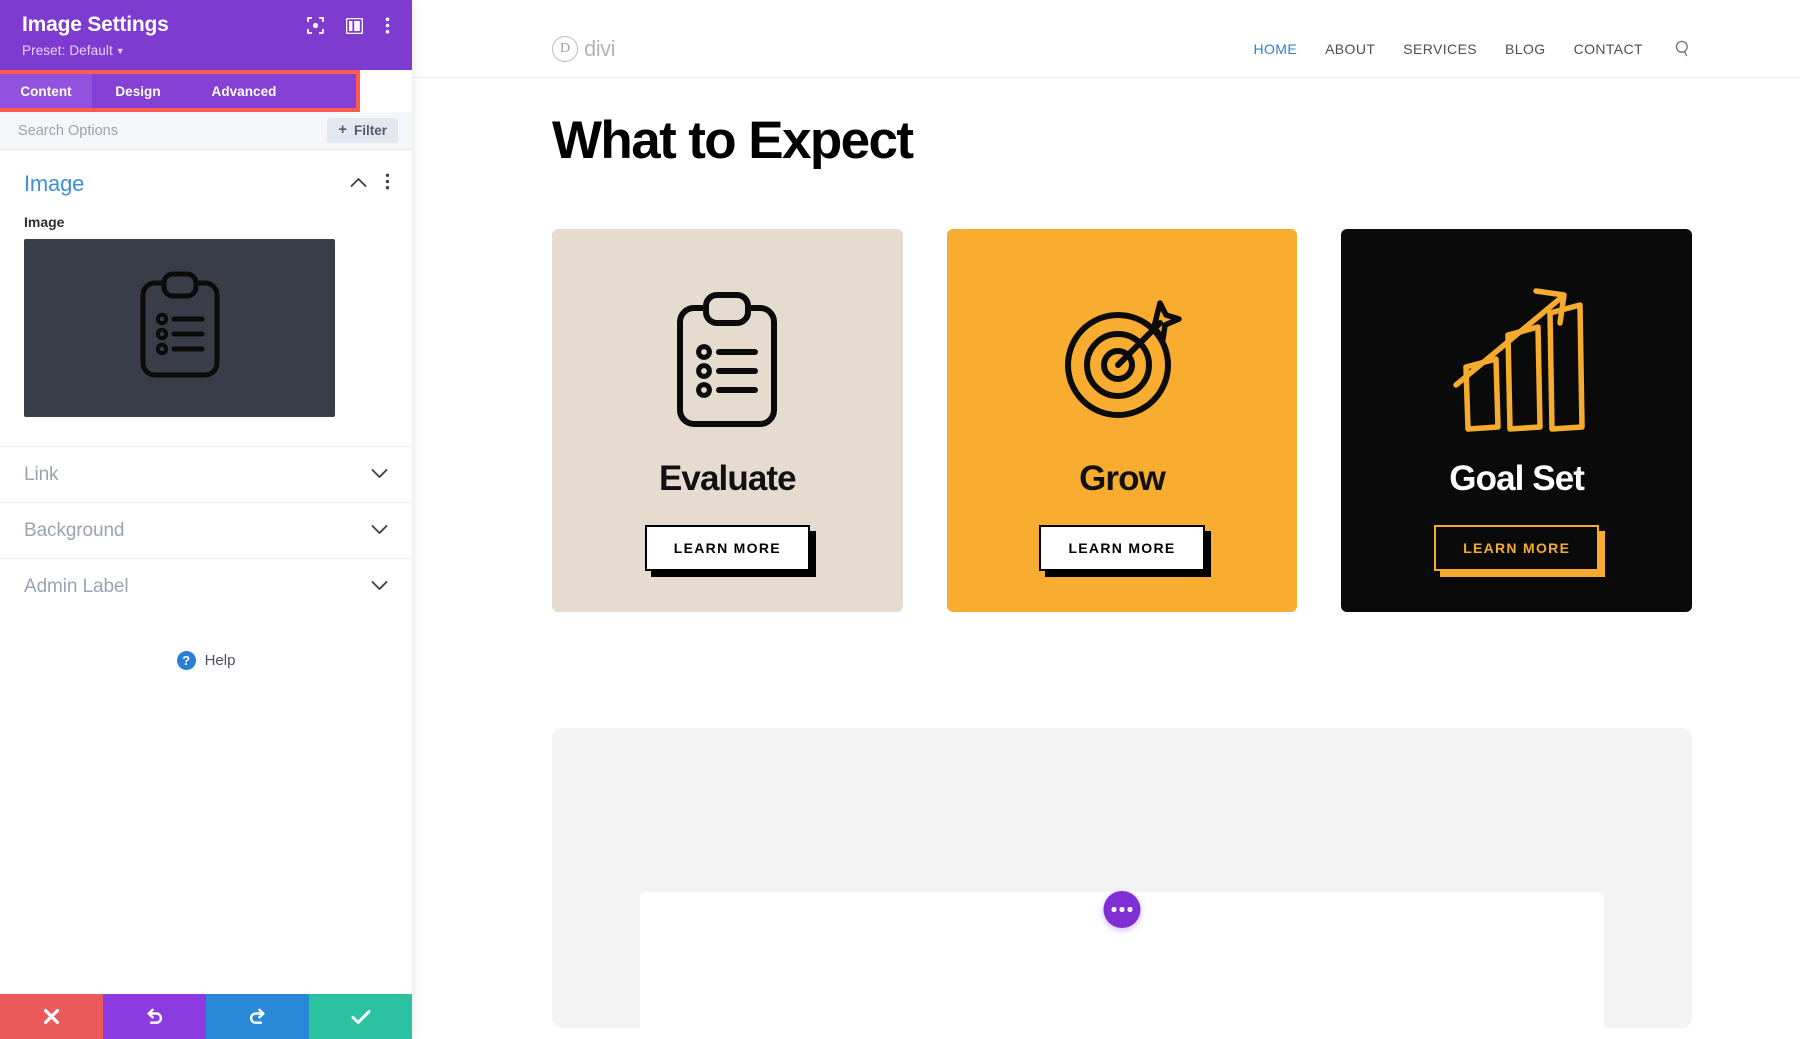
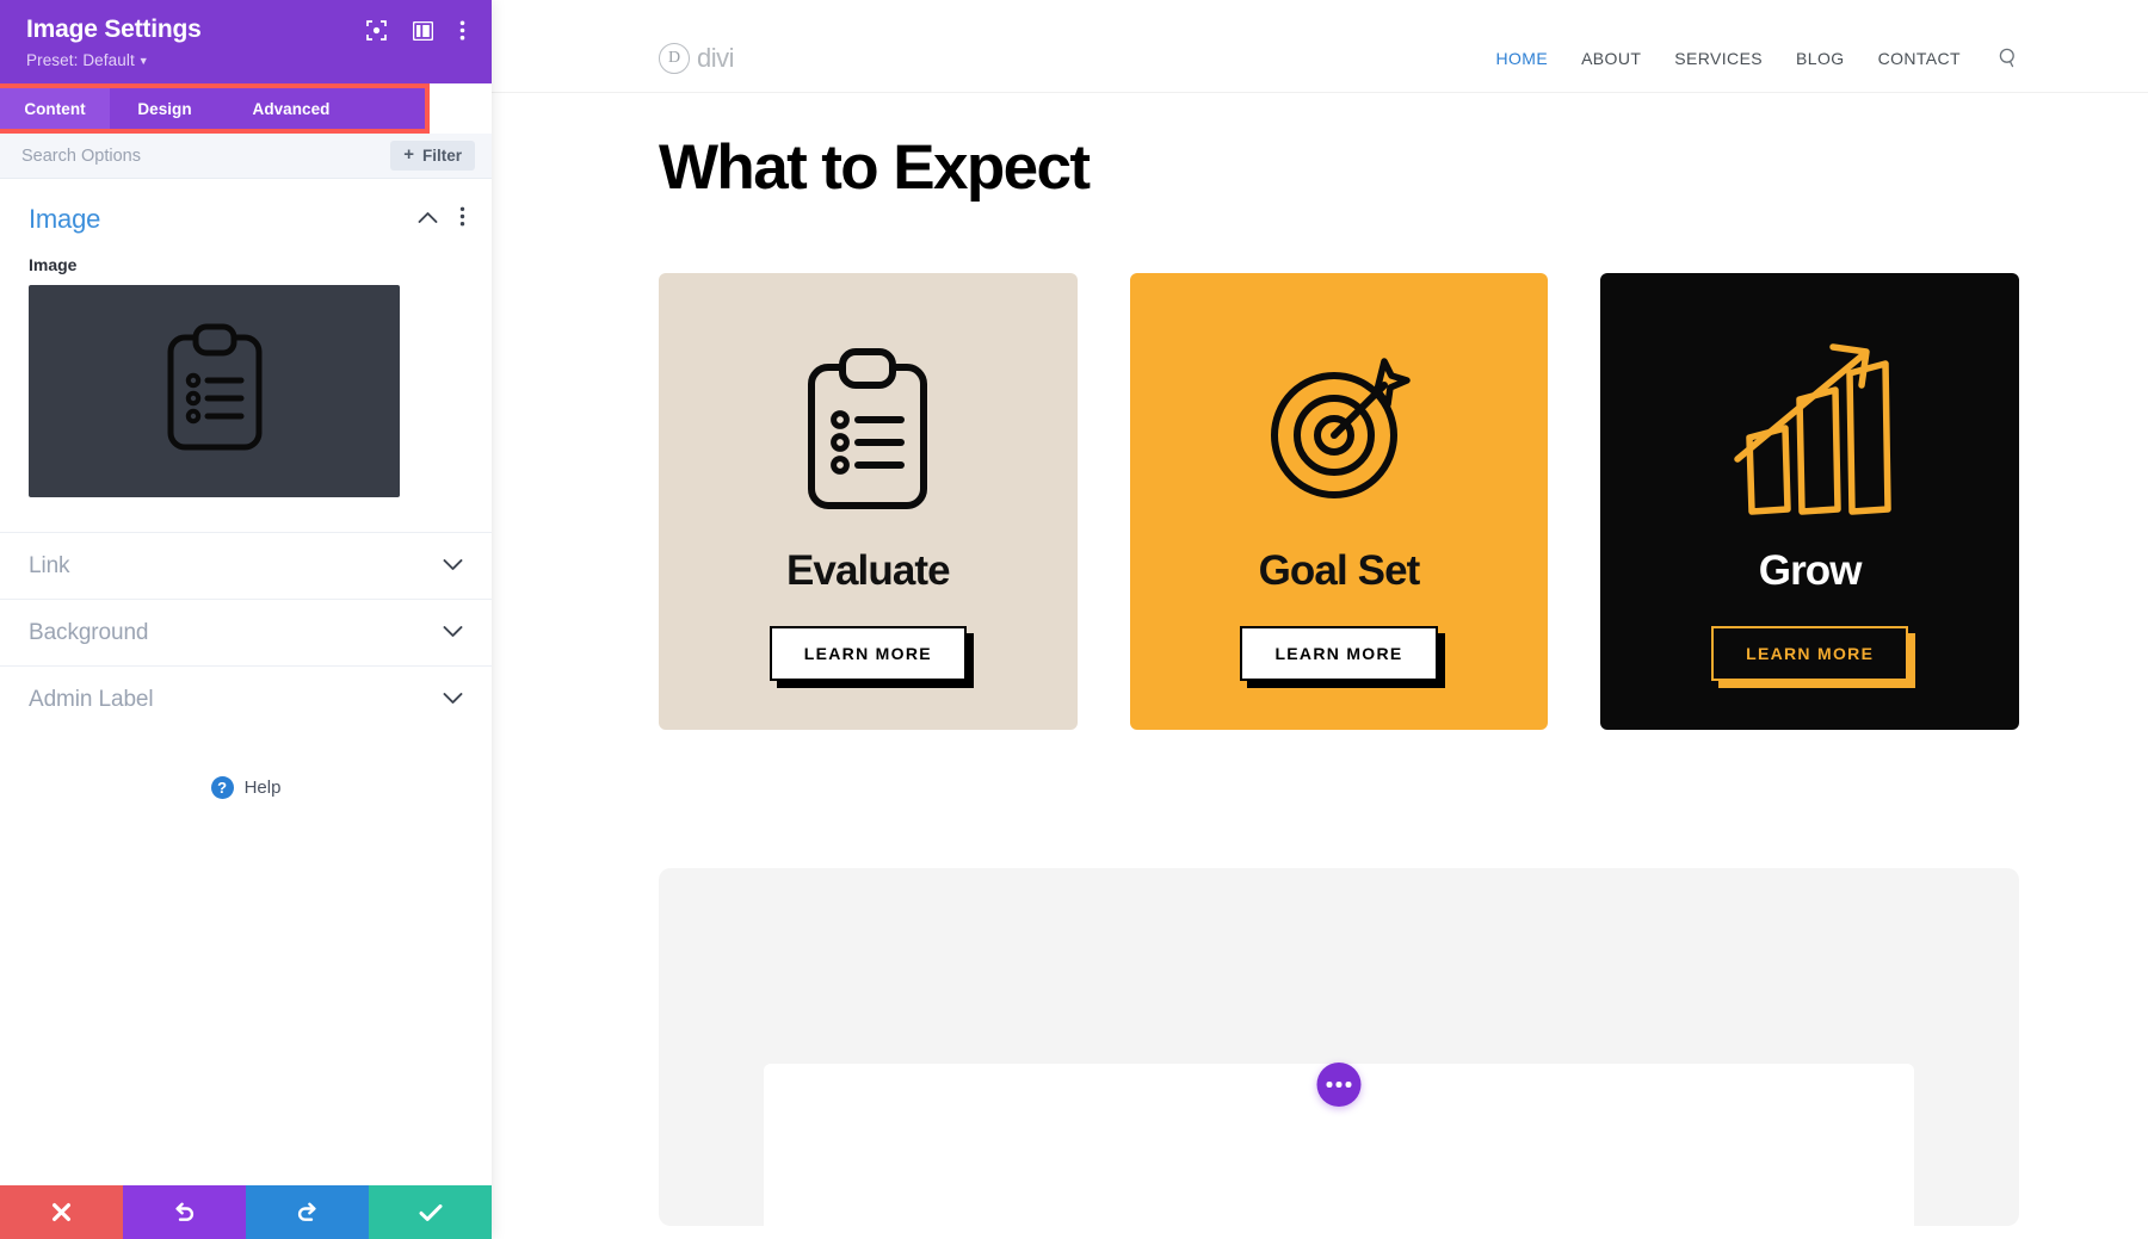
  Image Settings
  Preset: Default ▼
  Content
  Design
  Advanced
  Search Options
  +
  Filter
  Image
  Image
  Link
  Background
  Admin Label
  ?
  Help
  D
  divi
  HOME
  ABOUT
  SERVICES
  BLOG
  CONTACT
  What to Expect
  Evaluate
  LEARN MORE
- Grow
+ Goal Set
  LEARN MORE
- Goal Set
+ Grow
  LEARN MORE
